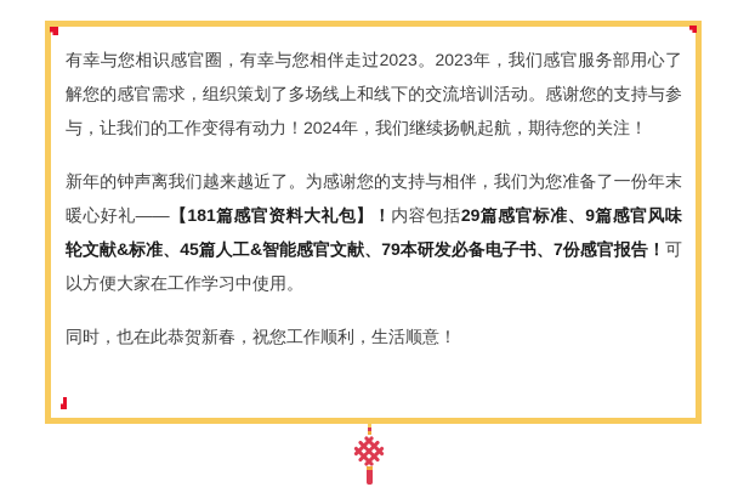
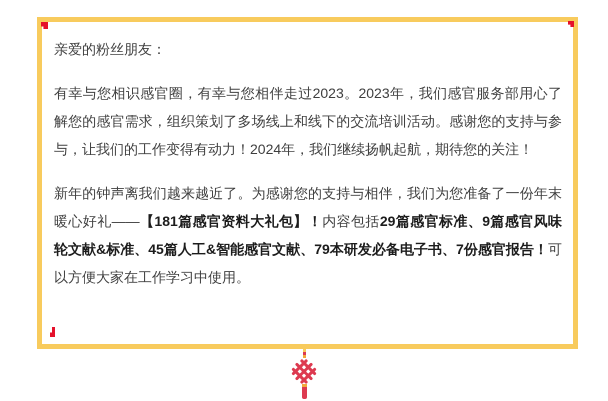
+ 亲爱的粉丝朋友：
  有幸与您相识感官圈，有幸与您相伴走过2023。2023年，我们感官服务部用心了解您的感官需求，组织策划了多场线上和线下的交流培训活动。感谢您的支持与参与，让我们的工作变得有动力！2024年，我们继续扬帆起航，期待您的关注！
  新年的钟声离我们越来越近了。为感谢您的支持与相伴，我们为您准备了一份年末暖心好礼——【181篇感官资料大礼包】！内容包括29篇感官标准、9篇感官风味轮文献&标准、45篇人工&智能感官文献、79本研发必备电子书、7份感官报告！可以方便大家在工作学习中使用。
- 同时，也在此恭贺新春，祝您工作顺利，生活顺意！
